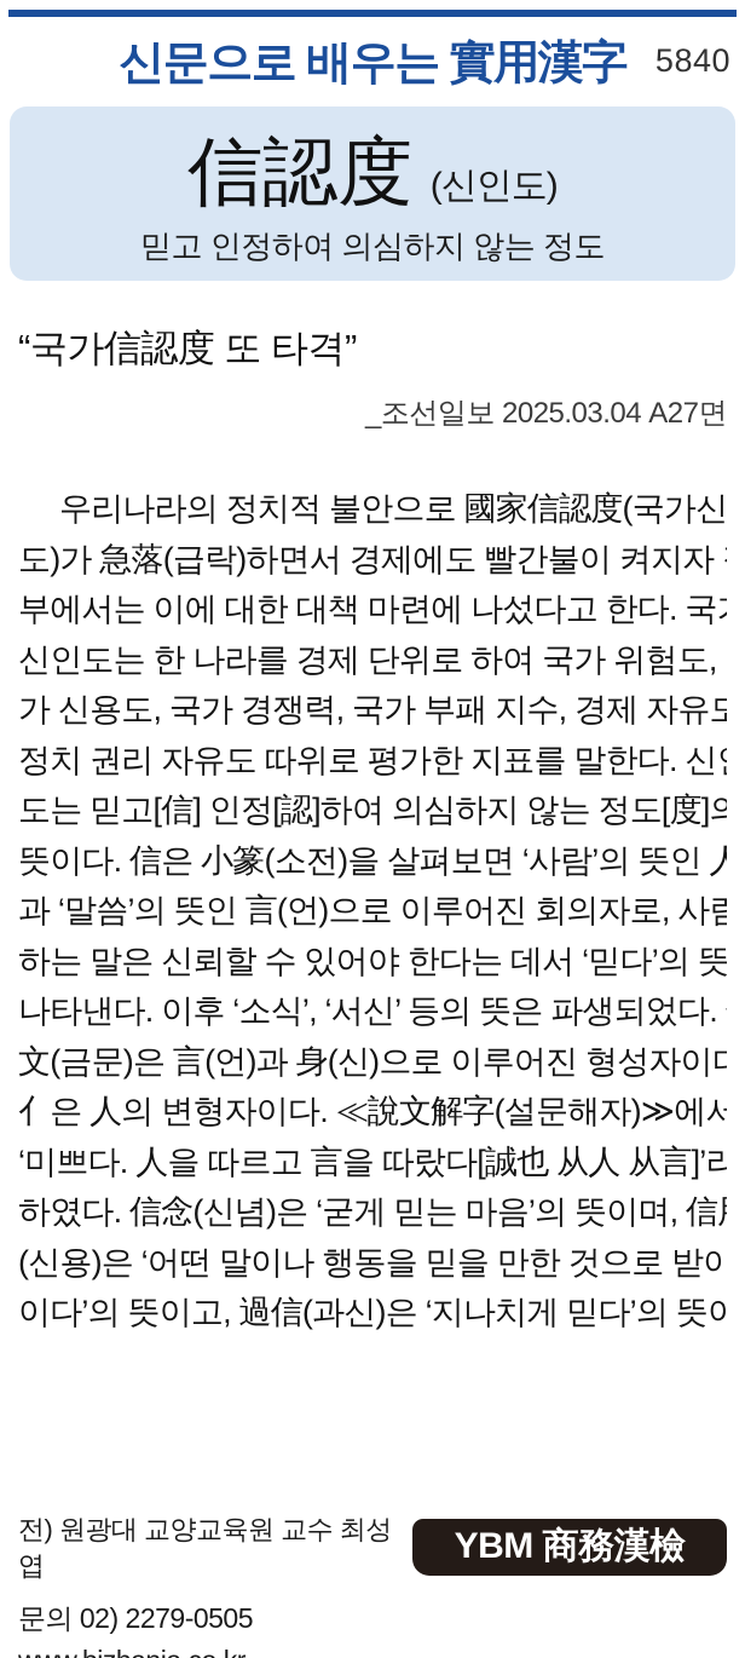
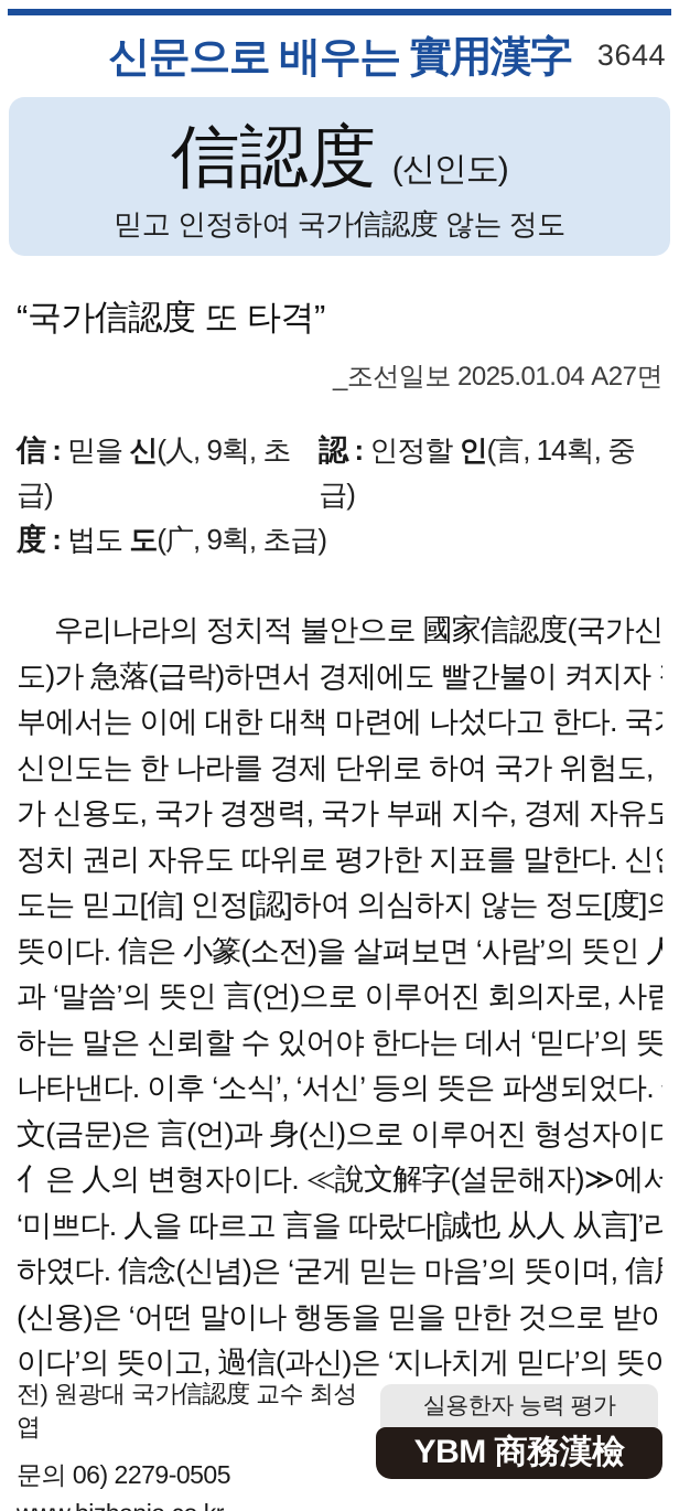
  신문으로 배우는 實用漢字
- 5840
+ 3644
  信認度 (신인도)
- 믿고 인정하여 의심하지 않는 정도
+ 믿고 인정하여 국가信認度 않는 정도
  “국가信認度 또 타격”
- _조선일보 2025.03.04 A27면
+ _조선일보 2025.01.04 A27면
+ 信 : 믿을 신(人, 9획, 초급)
+ 認 : 인정할 인(言, 14획, 중급)
+ 度 : 법도 도(广, 9획, 초급)
  우리나라의 정치적 불안으로 國家信認度(국가신
  도)가 急落(급락)하면서 경제에도 빨간불이 켜지자
  부에서는 이에 대한 대책 마련에 나섰다고 한다. 국
  신인도는 한 나라를 경제 단위로 하여 국가 위험도,
  가 신용도, 국가 경쟁력, 국가 부패 지수, 경제 자유도
  정치 권리 자유도 따위로 평가한 지표를 말한다. 신
  도는 믿고[信] 인정[認]하여 의심하지 않는 정도[度]의
  뜻이다. 信은 小篆(소전)을 살펴보면 ‘사람’의 뜻인 人
  과 ‘말씀’의 뜻인 言(언)으로 이루어진 회의자로, 사람
  하는 말은 신뢰할 수 있어야 한다는 데서 ‘믿다’의 뜻
  나타낸다. 이후 ‘소식’, ‘서신’ 등의 뜻은 파생되었다.
  文(금문)은 言(언)과 身(신)으로 이루어진 형성자이
  亻은 人의 변형자이다. ≪說文解字(설문해자)≫에서
  ‘미쁘다. 人을 따르고 言을 따랐다[誠也 从人 从言]’라
  하였다. 信念(신념)은 ‘굳게 믿는 마음’의 뜻이며, 信
  (신용)은 ‘어떤 말이나 행동을 믿을 만한 것으로 받아
  이다’의 뜻이고, 過信(과신)은 ‘지나치게 믿다’의 뜻이
- 전) 원광대 교양교육원 교수 최성엽
+ 전) 원광대 국가信認度 교수 최성엽
- 문의 02) 2279-0505
+ 문의 06) 2279-0505
+ 실용한자 능력 평가
  YBM 商務漢檢
